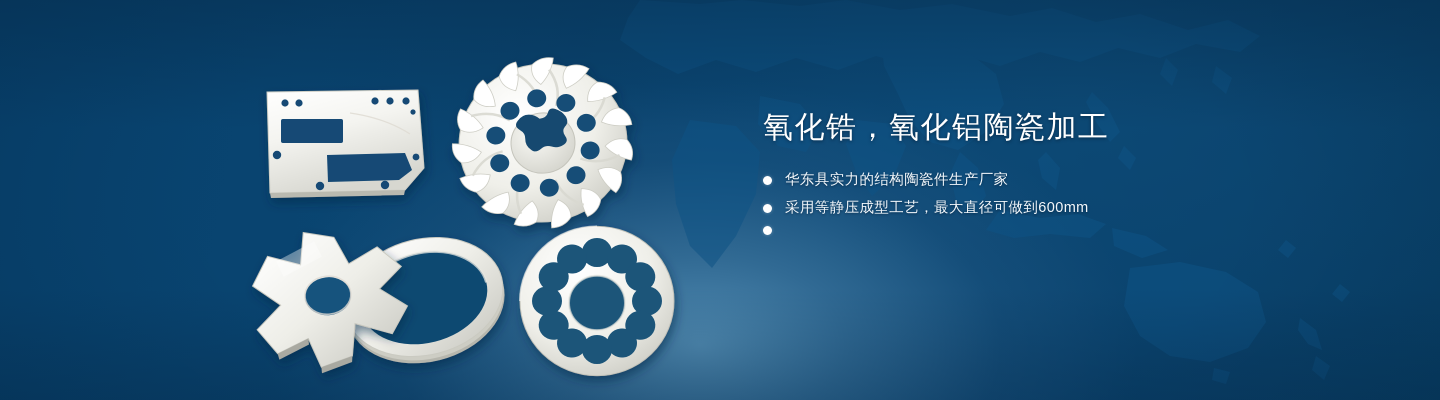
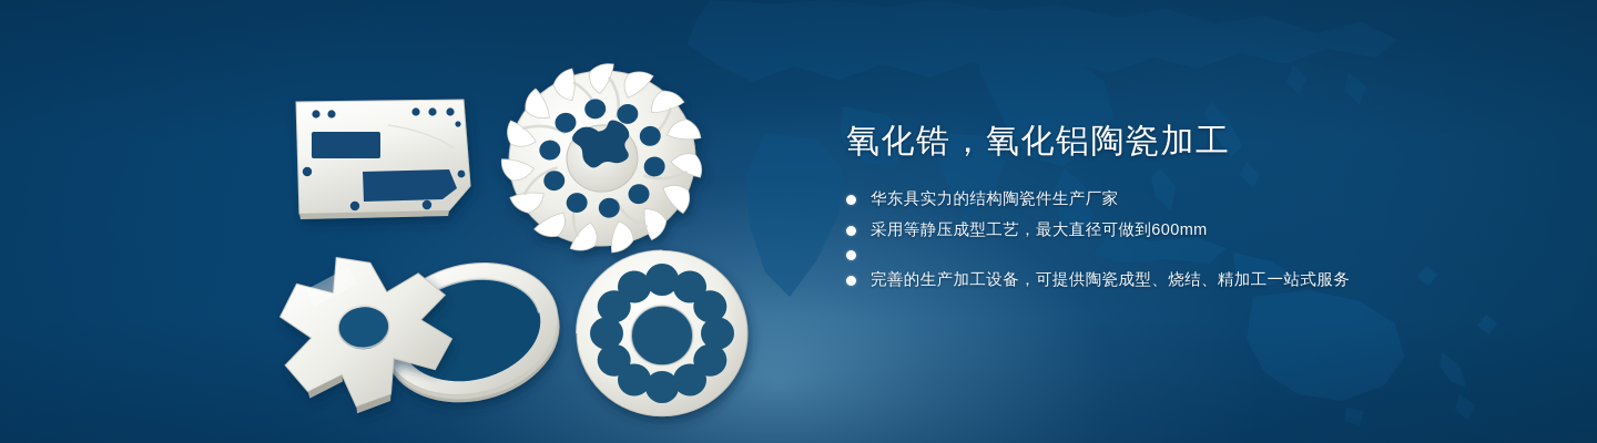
  氧化锆，氧化铝陶瓷加工
  华东具实力的结构陶瓷件生产厂家
  采用等静压成型工艺，最大直径可做到600mm
+ 完善的生产加工设备，可提供陶瓷成型、烧结、精加工一站式服务
